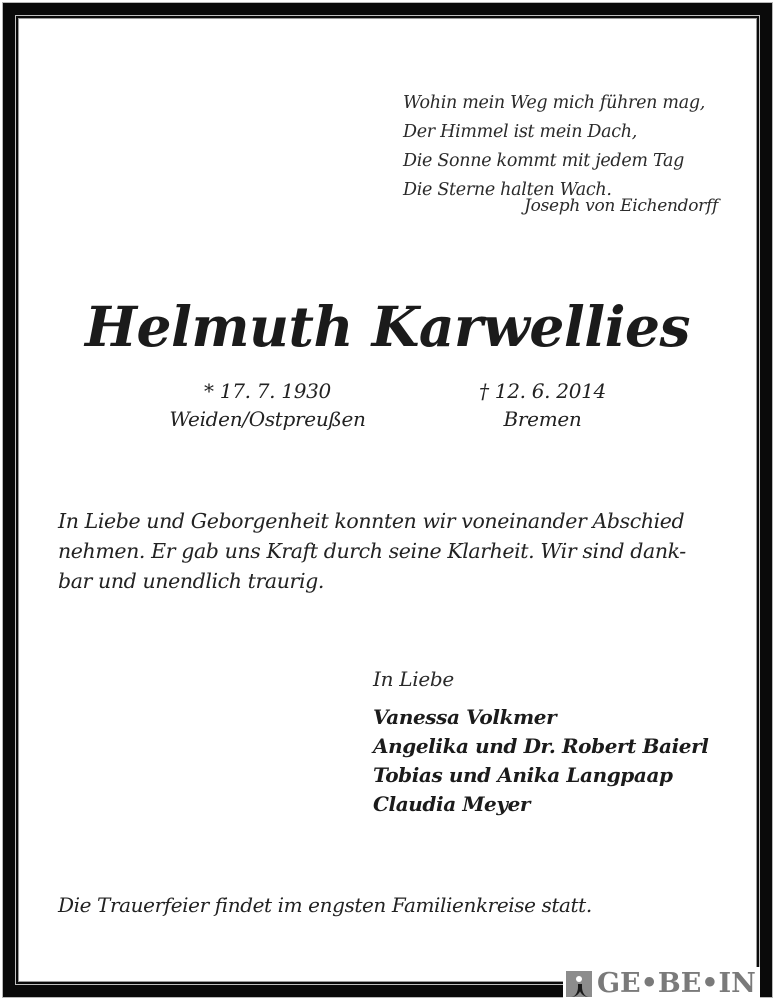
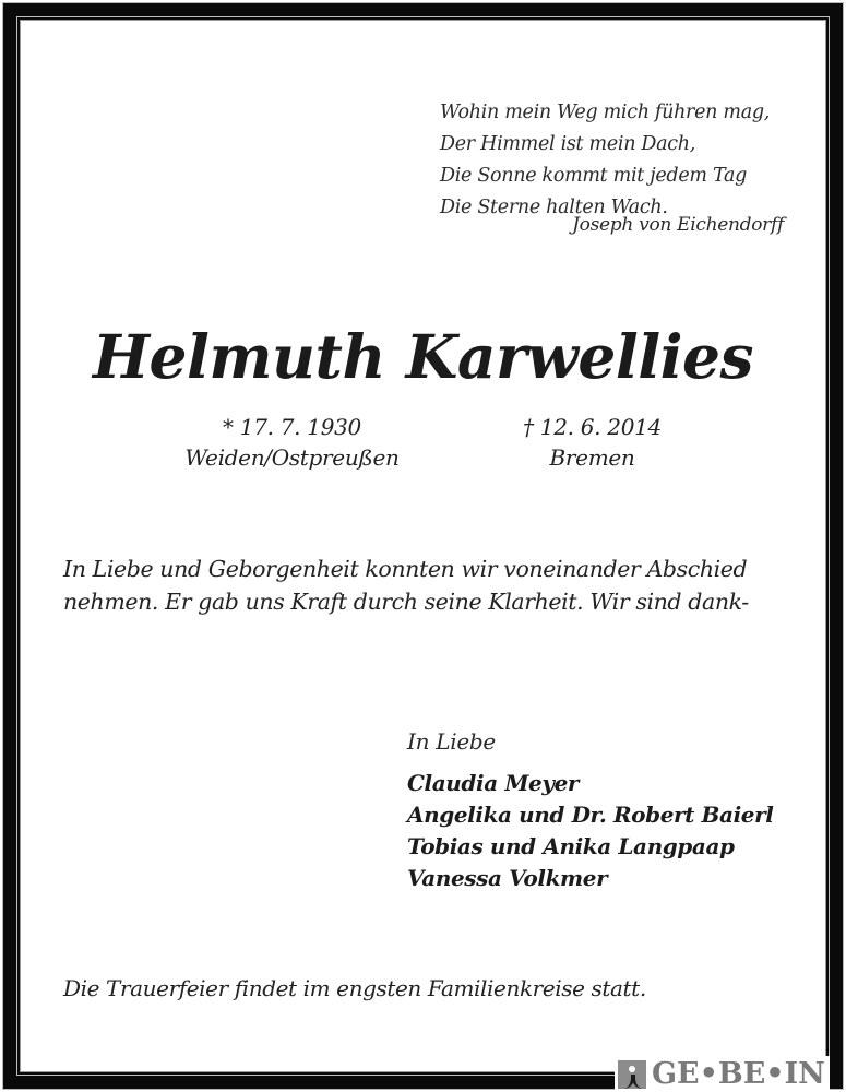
  Wohin mein Weg mich führen mag,
  Der Himmel ist mein Dach,
  Die Sonne kommt mit jedem Tag
  Die Sterne halten Wach.
  Joseph von Eichendorff
  Helmuth Karwellies
  * 17. 7. 1930
  Weiden/Ostpreußen
  † 12. 6. 2014
  Bremen
  In Liebe und Geborgenheit konnten wir voneinander Abschied
  nehmen. Er gab uns Kraft durch seine Klarheit. Wir sind dank-
- bar und unendlich traurig.
  In Liebe
- Vanessa Volkmer
+ Claudia Meyer
  Angelika und Dr. Robert Baierl
  Tobias und Anika Langpaap
- Claudia Meyer
+ Vanessa Volkmer
  Die Trauerfeier findet im engsten Familienkreise statt.
  GE•BE•IN
